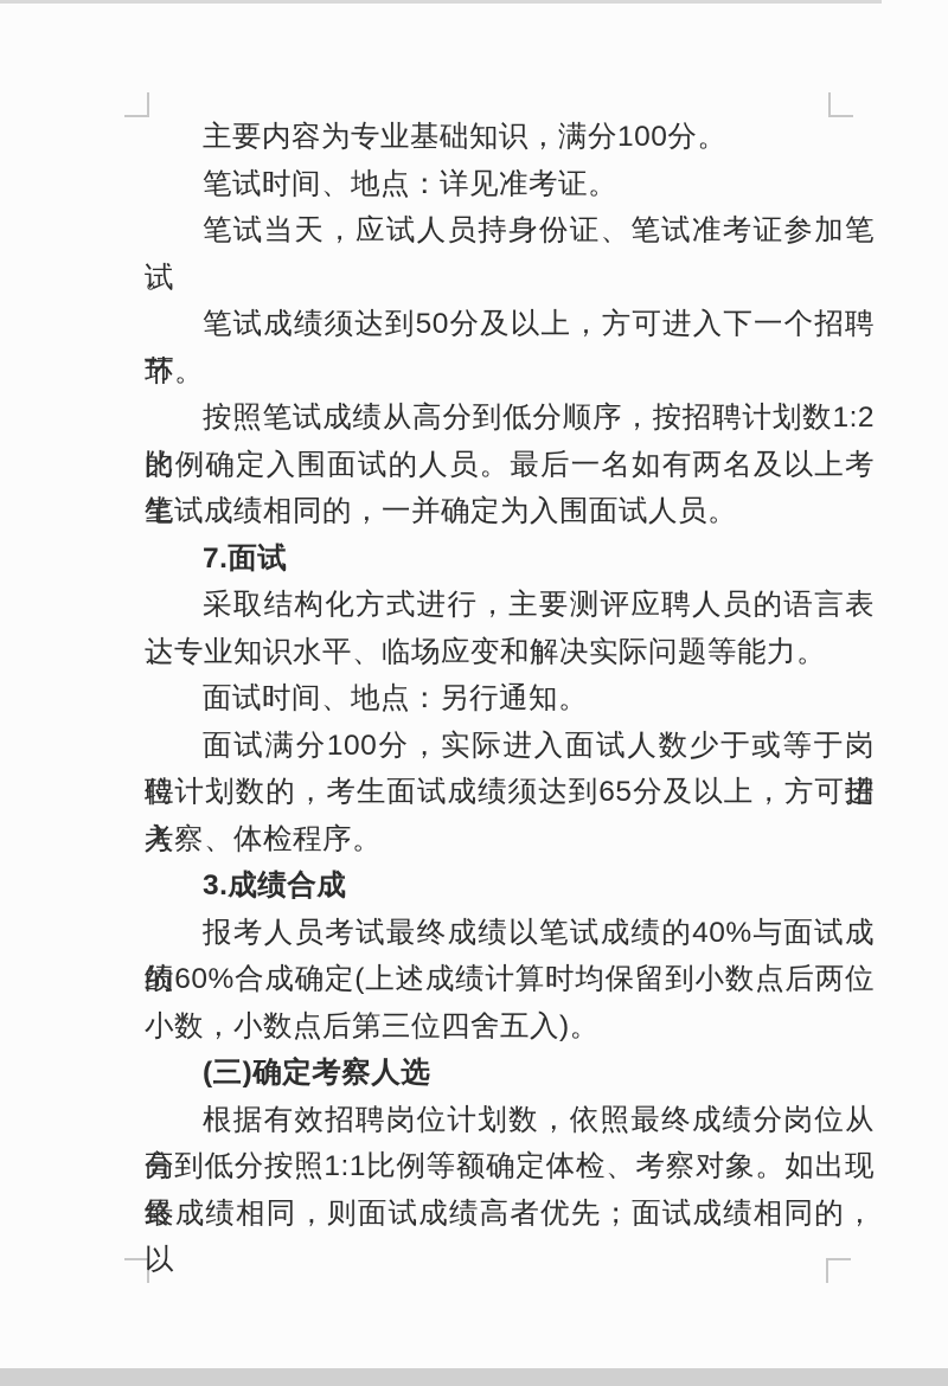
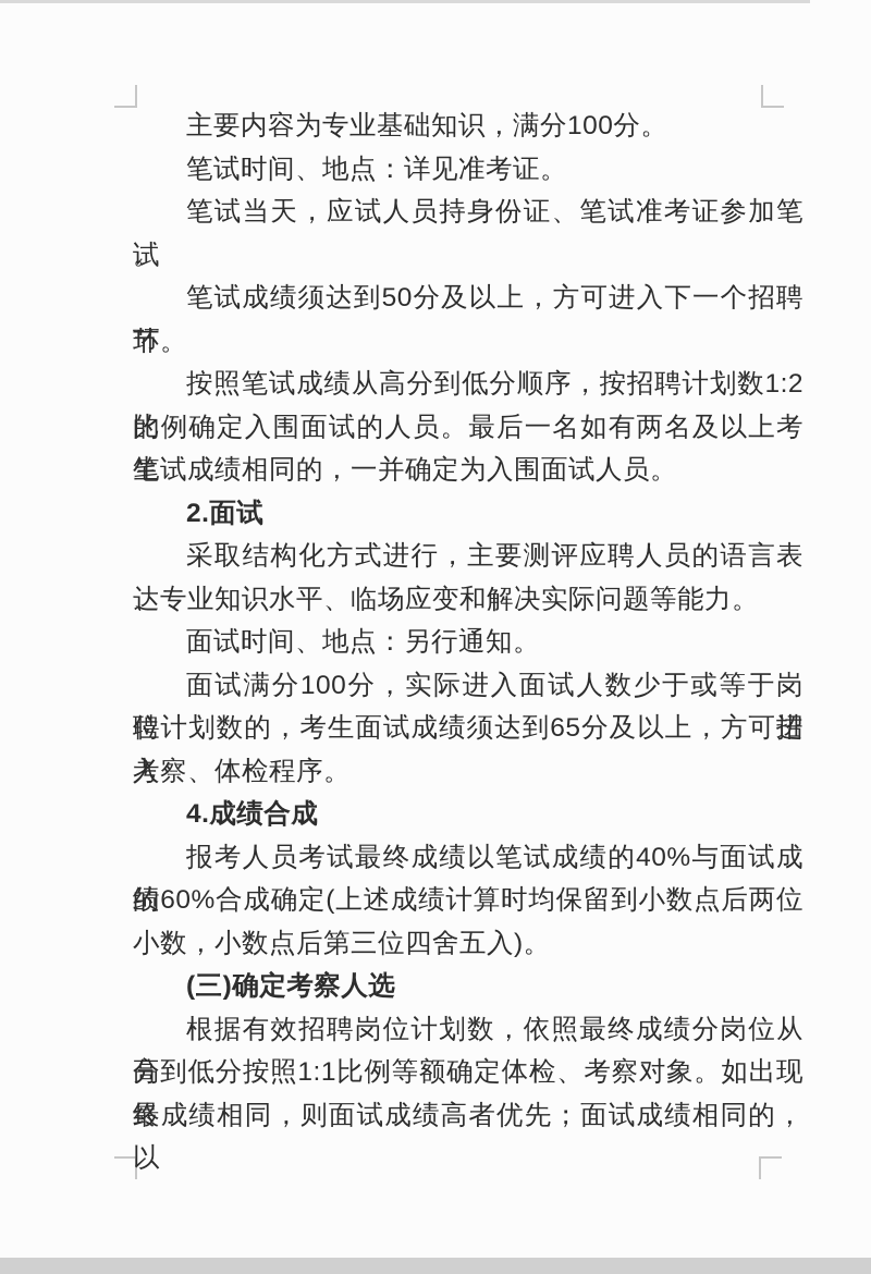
  主要内容为专业基础知识，满分100分。
  笔试时间、地点：详见准考证。
  笔试当天，应试人员持身份证、笔试准考证参加笔试
  。
  笔试成绩须达到50分及以上，方可进入下一个招聘环
  节。
  按照笔试成绩从高分到低分顺序，按招聘计划数1:2的
  比例确定入围面试的人员。最后一名如有两名及以上考生
  笔试成绩相同的，一并确定为入围面试人员。
- 7.面试
+ 2.面试
  采取结构化方式进行，主要测评应聘人员的语言表达
  、专业知识水平、临场应变和解决实际问题等能力。
  面试时间、地点：另行通知。
  面试满分100分，实际进入面试人数少于或等于岗位招
  聘计划数的，考生面试成绩须达到65分及以上，方可进入
  考察、体检程序。
- 3.成绩合成
+ 4.成绩合成
  报考人员考试最终成绩以笔试成绩的40%与面试成绩
  的60%合成确定(上述成绩计算时均保留到小数点后两位
  小数，小数点后第三位四舍五入)。
  (三)确定考察人选
  根据有效招聘岗位计划数，依照最终成绩分岗位从高
  分到低分按照1:1比例等额确定体检、考察对象。如出现最
  终成绩相同，则面试成绩高者优先；面试成绩相同的，以
